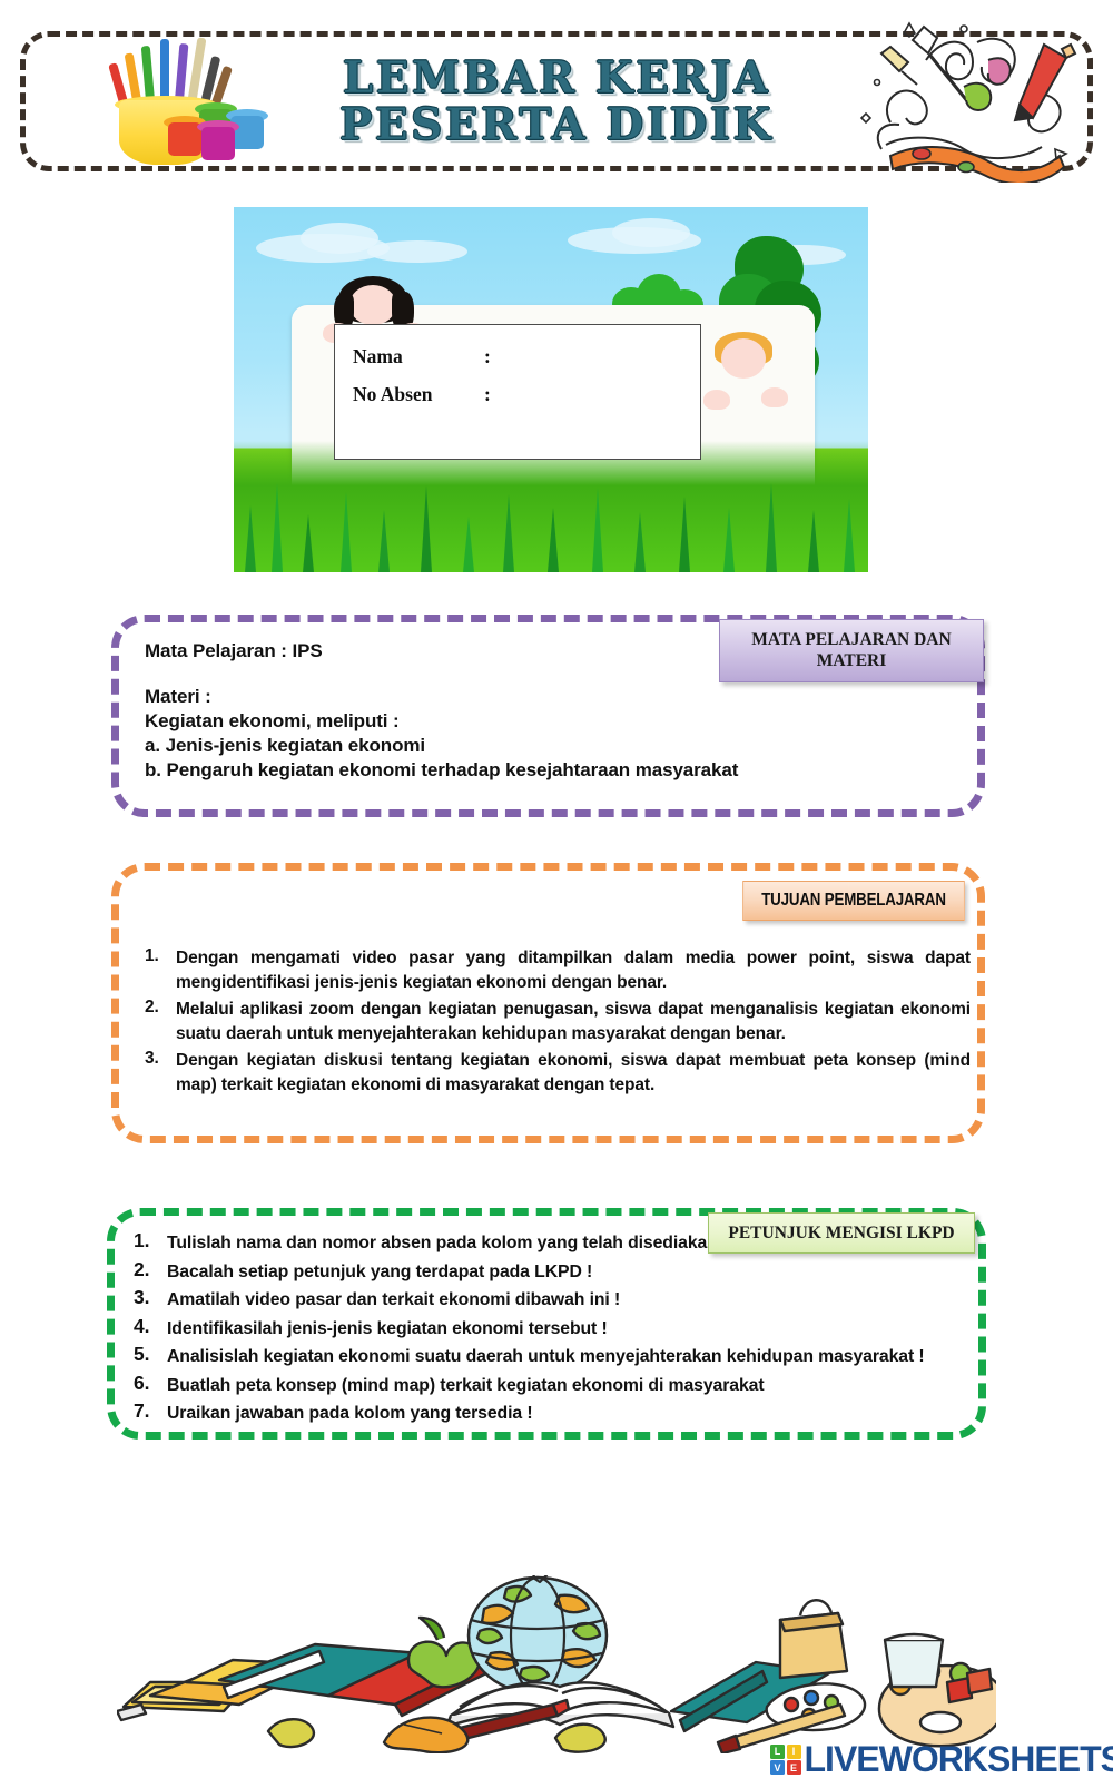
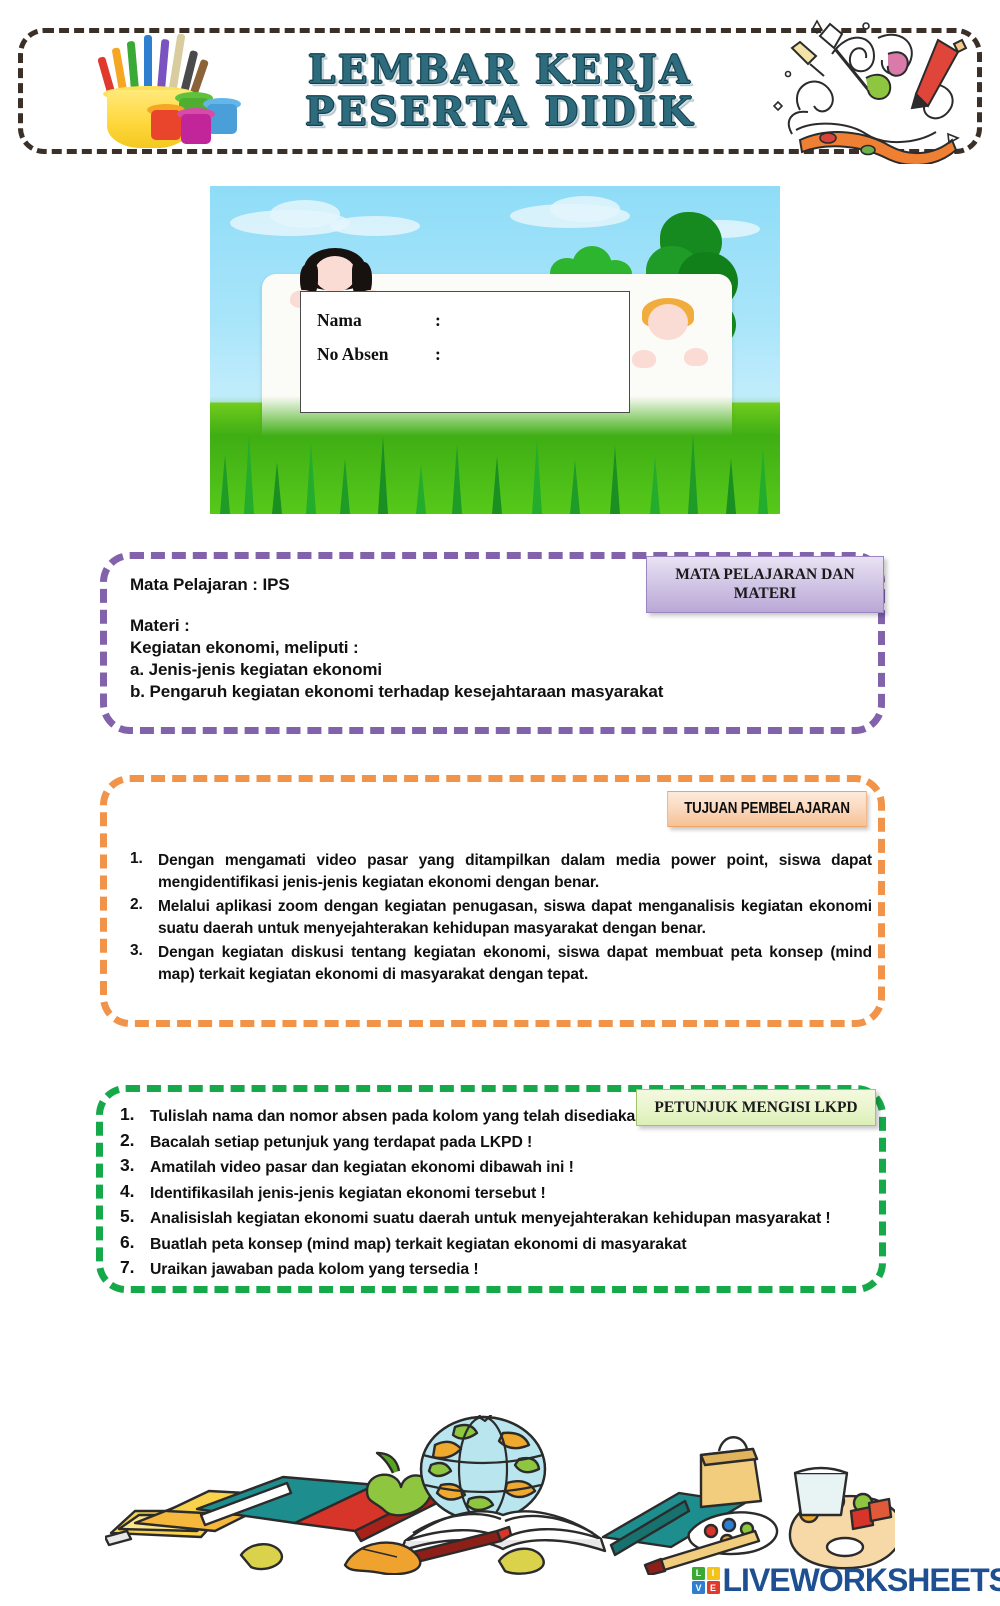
  LEMBAR KERJA
  PESERTA DIDIK
  Nama
  :
  No Absen
  :
  Mata Pelajaran : IPS
  Materi :
  Kegiatan ekonomi, meliputi :
  a. Jenis-jenis kegiatan ekonomi
  b. Pengaruh kegiatan ekonomi terhadap kesejahtaraan masyarakat
  MATA PELAJARAN DAN MATERI
  1.
  Dengan mengamati video pasar yang ditampilkan dalam media power point, siswa dapat mengidentifikasi jenis-jenis kegiatan ekonomi dengan benar.
  2.
  Melalui aplikasi zoom dengan kegiatan penugasan, siswa dapat menganalisis kegiatan ekonomi suatu daerah untuk menyejahterakan kehidupan masyarakat dengan benar.
  3.
  Dengan kegiatan diskusi tentang kegiatan ekonomi, siswa dapat membuat peta konsep (mind map) terkait kegiatan ekonomi di masyarakat dengan tepat.
  TUJUAN PEMBELAJARAN
  1.
  Tulislah nama dan nomor absen pada kolom yang telah disediaka
  2.
  Bacalah setiap petunjuk yang terdapat pada LKPD !
  3.
- Amatilah video pasar dan terkait ekonomi dibawah ini !
+ Amatilah video pasar dan kegiatan ekonomi dibawah ini !
  4.
  Identifikasilah jenis-jenis kegiatan ekonomi tersebut !
  5.
  Analisislah kegiatan ekonomi suatu daerah untuk menyejahterakan kehidupan masyarakat !
  6.
  Buatlah peta konsep (mind map) terkait kegiatan ekonomi di masyarakat
  7.
  Uraikan jawaban pada kolom yang tersedia !
  PETUNJUK MENGISI LKPD
  L
  I
  V
  E
  LIVEWORKSHEETS
